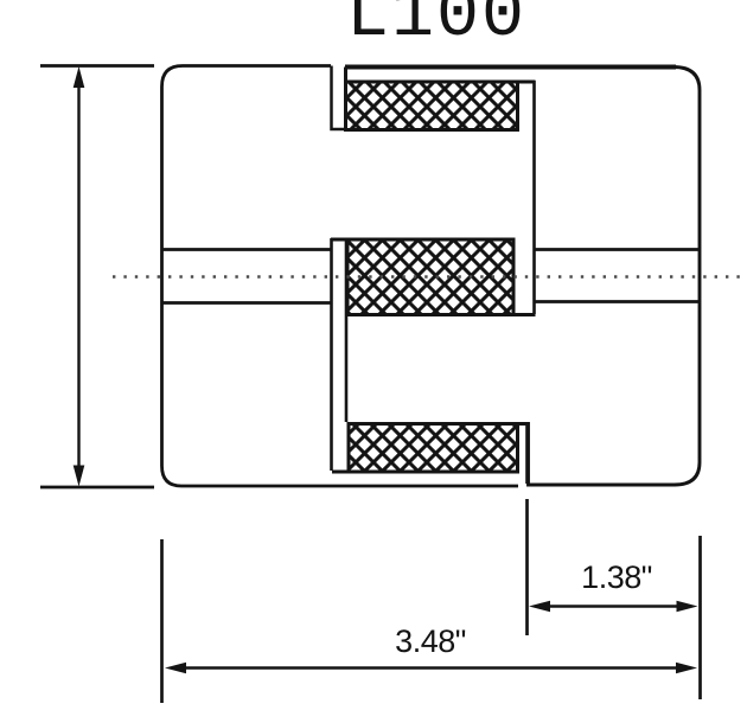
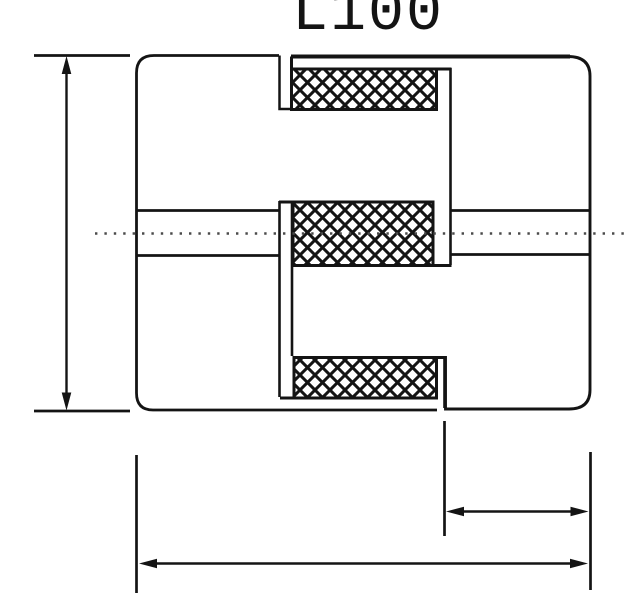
  L100
- 3.48"
- 1.38"
